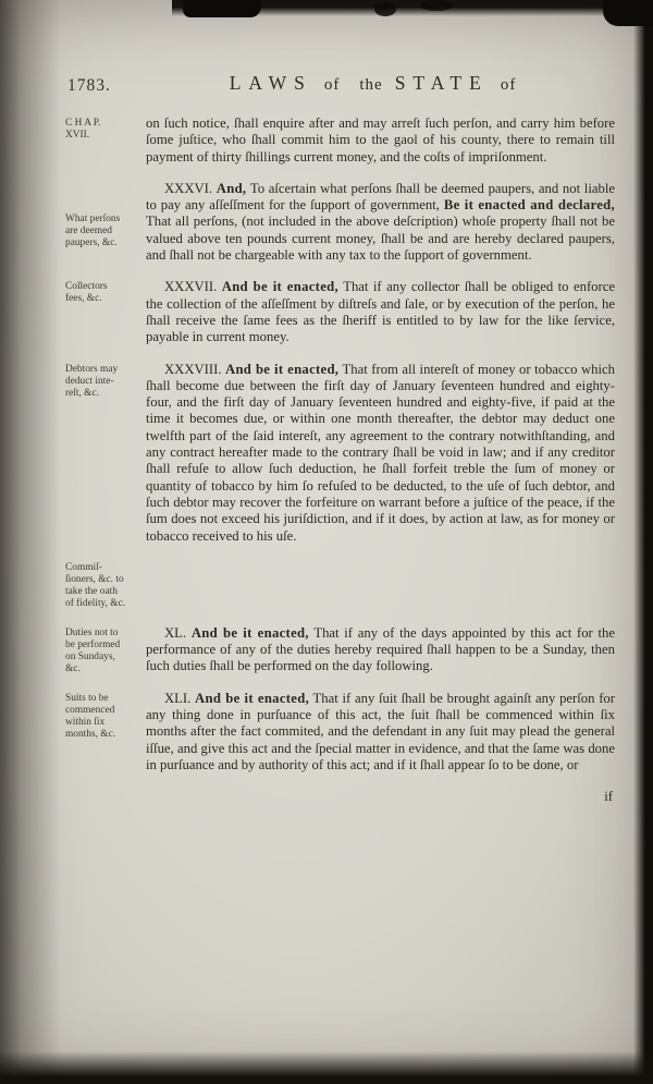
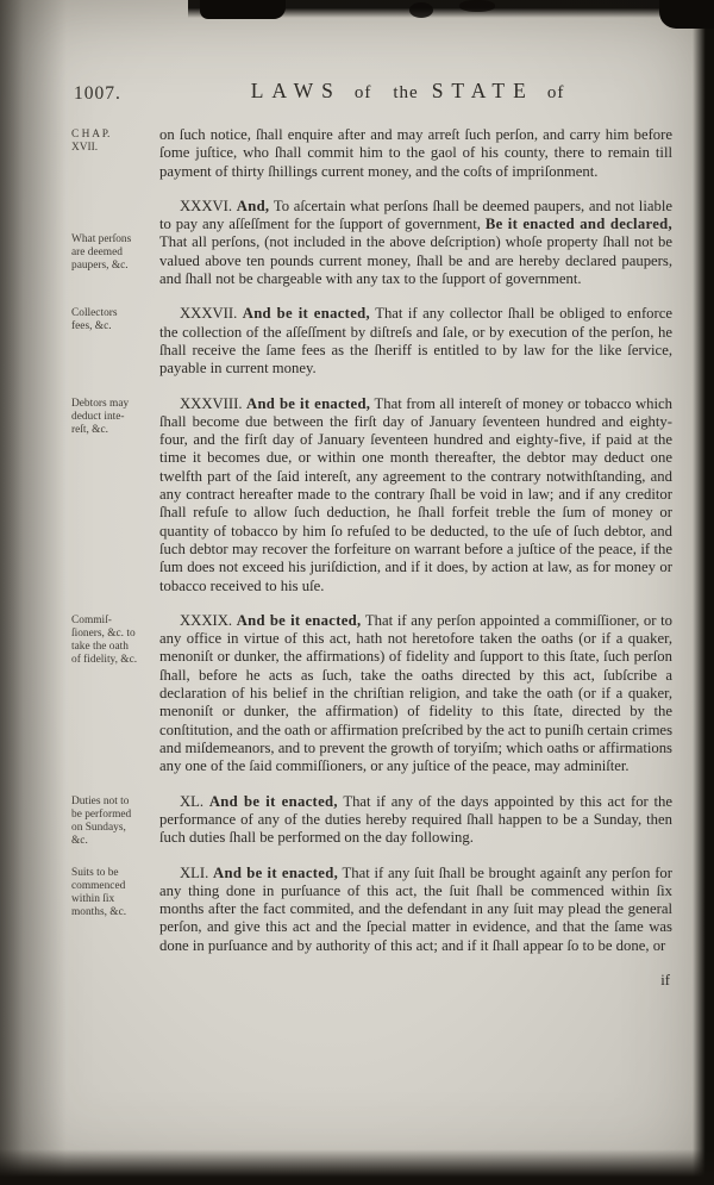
- 1783.
+ 1007.
  LAWS of the STATE of
  C H A P.
  XVII.
  on ſuch notice, ſhall enquire after and may arreſt ſuch perſon, and carry him before ſome juſtice, who ſhall commit him to the gaol of his county, there to remain till payment of thirty ſhillings current money, and the coſts of impriſonment.
  What perſons
  are deemed
  paupers, &c.
  XXXVI. And, To aſcertain what perſons ſhall be deemed paupers, and not liable to pay any aſſeſſment for the ſupport of government, Be it enacted and declared, That all perſons, (not included in the above deſcription) whoſe property ſhall not be valued above ten pounds current money, ſhall be and are hereby declared paupers, and ſhall not be chargeable with any tax to the ſupport of government.
  Collectors
  fees, &c.
  XXXVII. And be it enacted, That if any collector ſhall be obliged to enforce the collection of the aſſeſſment by diſtreſs and ſale, or by execution of the perſon, he ſhall receive the ſame fees as the ſheriff is entitled to by law for the like ſervice, payable in current money.
  Debtors may
  deduct inte-
  reſt, &c.
  XXXVIII. And be it enacted, That from all intereſt of money or tobacco which ſhall become due between the firſt day of January ſeventeen hundred and eighty-four, and the firſt day of January ſeventeen hundred and eighty-five, if paid at the time it becomes due, or within one month thereafter, the debtor may deduct one twelfth part of the ſaid intereſt, any agreement to the contrary notwithſtanding, and any contract hereafter made to the contrary ſhall be void in law; and if any creditor ſhall refuſe to allow ſuch deduction, he ſhall forfeit treble the ſum of money or quantity of tobacco by him ſo refuſed to be deducted, to the uſe of ſuch debtor, and ſuch debtor may recover the forfeiture on warrant before a juſtice of the peace, if the ſum does not exceed his juriſdiction, and if it does, by action at law, as for money or tobacco received to his uſe.
  Commiſ-
  ſioners, &c. to
  take the oath
  of fidelity, &c.
+ XXXIX. And be it enacted, That if any perſon appointed a commiſſioner, or to any office in virtue of this act, hath not heretofore taken the oaths (or if a quaker, menoniſt or dunker, the affirmations) of fidelity and ſupport to this ſtate, ſuch perſon ſhall, before he acts as ſuch, take the oaths directed by this act, ſubſcribe a declaration of his belief in the chriſtian religion, and take the oath (or if a quaker, menoniſt or dunker, the affirmation) of fidelity to this ſtate, directed by the conſtitution, and the oath or affirmation preſcribed by the act to puniſh certain crimes and miſdemeanors, and to prevent the growth of toryiſm; which oaths or affirmations any one of the ſaid commiſſioners, or any juſtice of the peace, may adminiſter.
  Duties not to
  be performed
  on Sundays,
  &c.
  XL. And be it enacted, That if any of the days appointed by this act for the performance of any of the duties hereby required ſhall happen to be a Sunday, then ſuch duties ſhall be performed on the day following.
  Suits to be
  commenced
  within ſix
  months, &c.
- XLI. And be it enacted, That if any ſuit ſhall be brought againſt any perſon for any thing done in purſuance of this act, the ſuit ſhall be commenced within ſix months after the fact commited, and the defendant in any ſuit may plead the general iſſue, and give this act and the ſpecial matter in evidence, and that the ſame was done in purſuance and by authority of this act; and if it ſhall appear ſo to be done, or
+ XLI. And be it enacted, That if any ſuit ſhall be brought againſt any perſon for any thing done in purſuance of this act, the ſuit ſhall be commenced within ſix months after the fact commited, and the defendant in any ſuit may plead the general perſon, and give this act and the ſpecial matter in evidence, and that the ſame was done in purſuance and by authority of this act; and if it ſhall appear ſo to be done, or
  if
